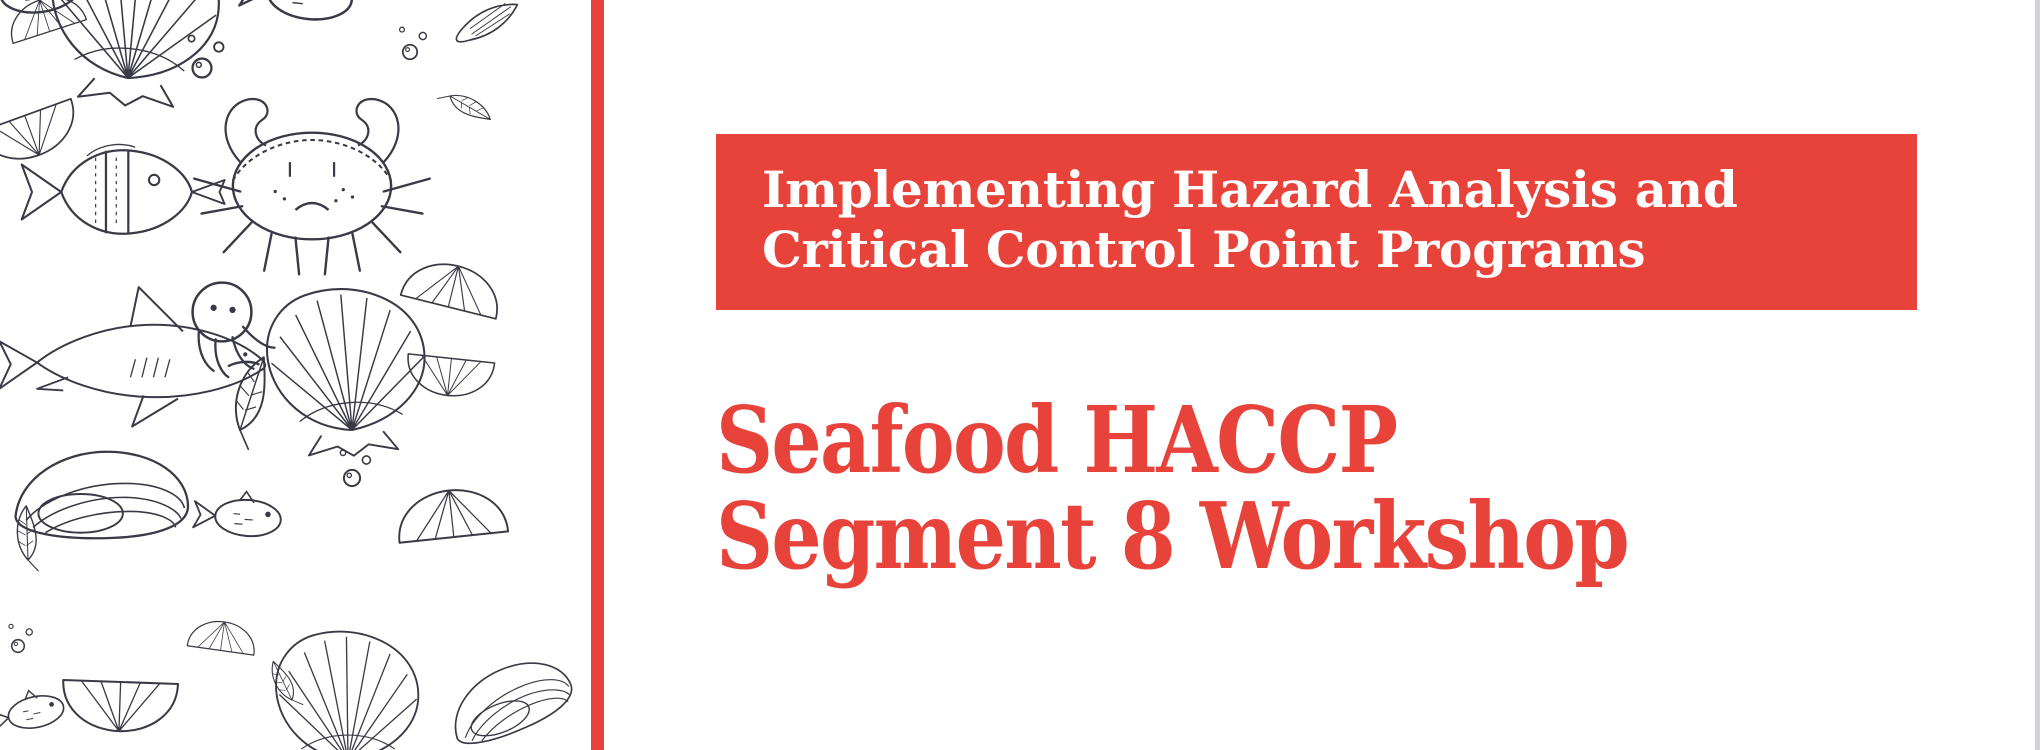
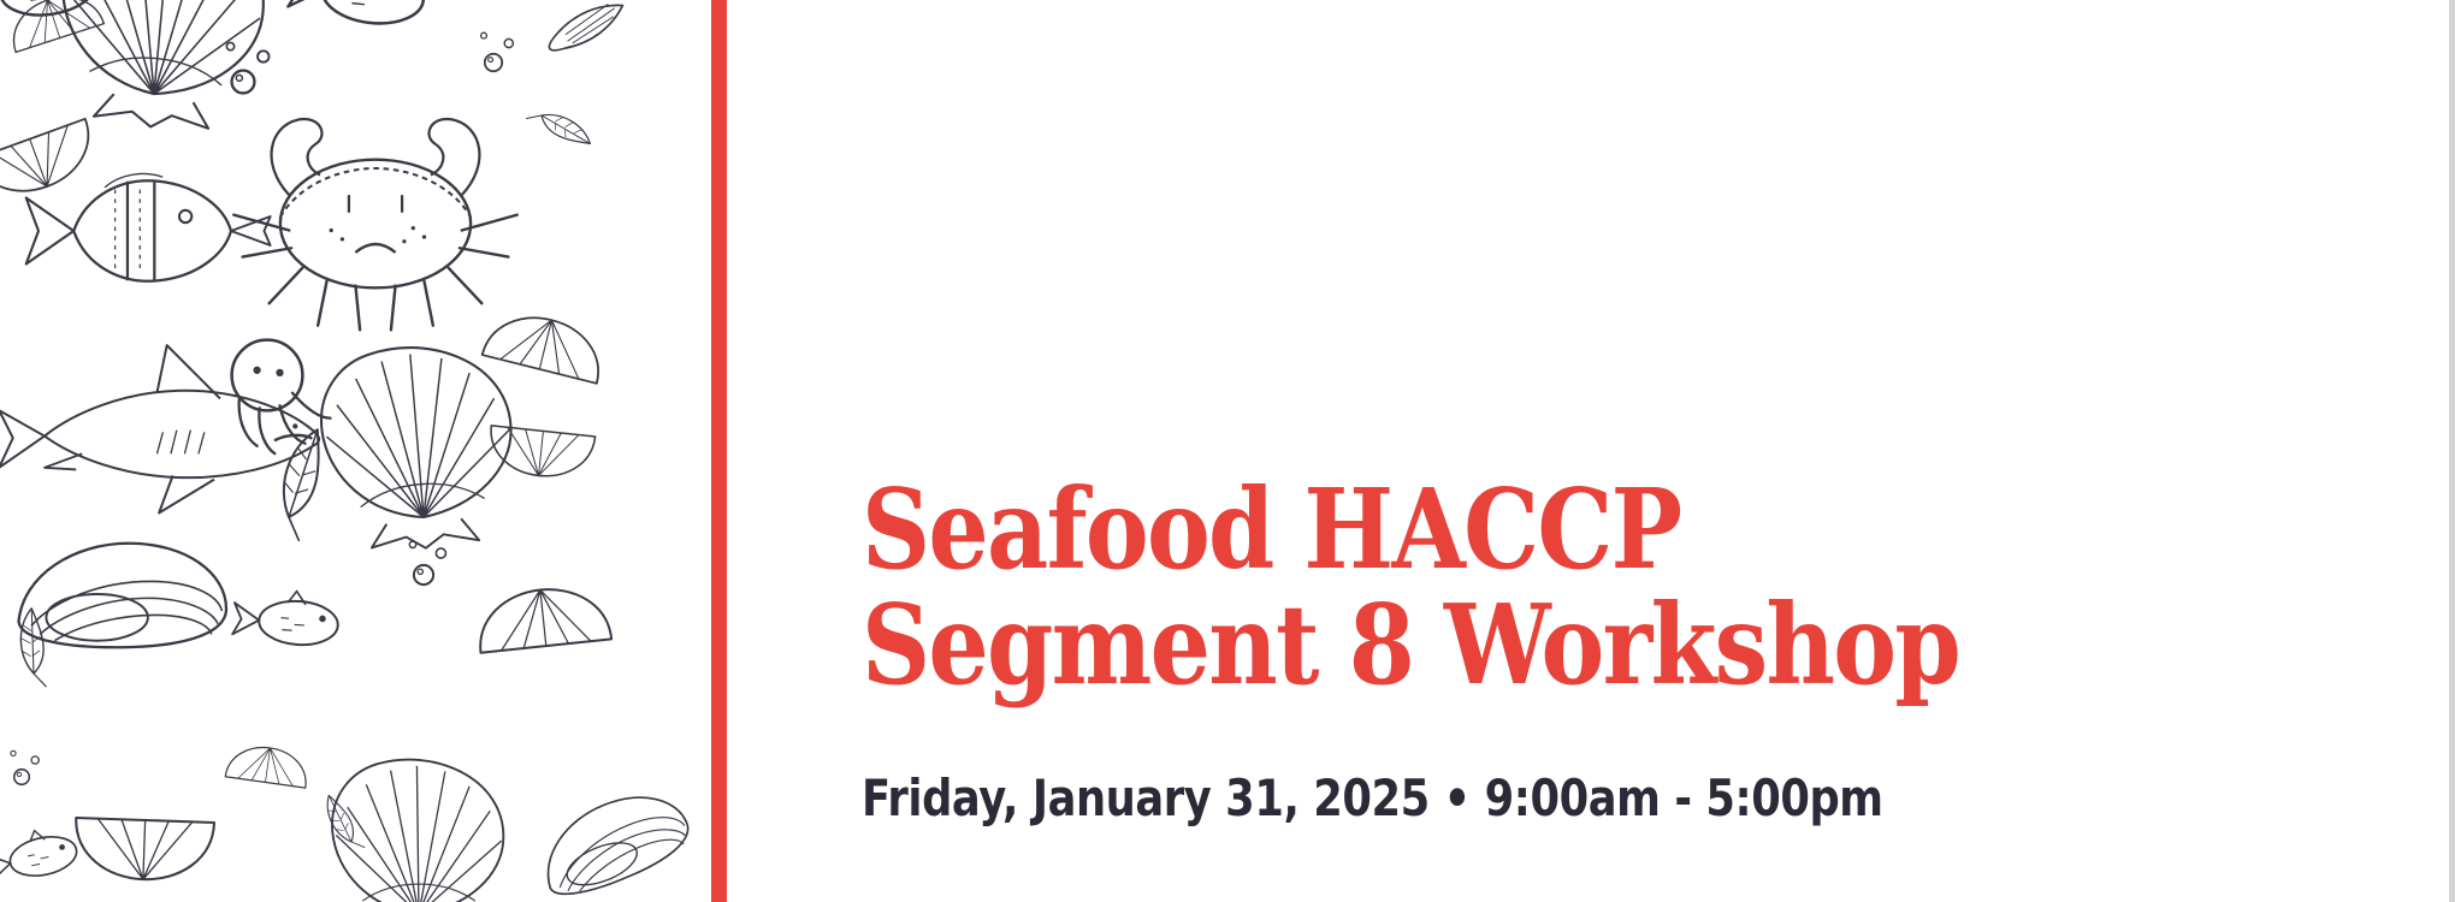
- Implementing Hazard Analysis and
- Critical Control Point Programs
  Seafood HACCP
  Segment 8 Workshop
+ Friday, January 31, 2025 • 9:00am - 5:00pm
